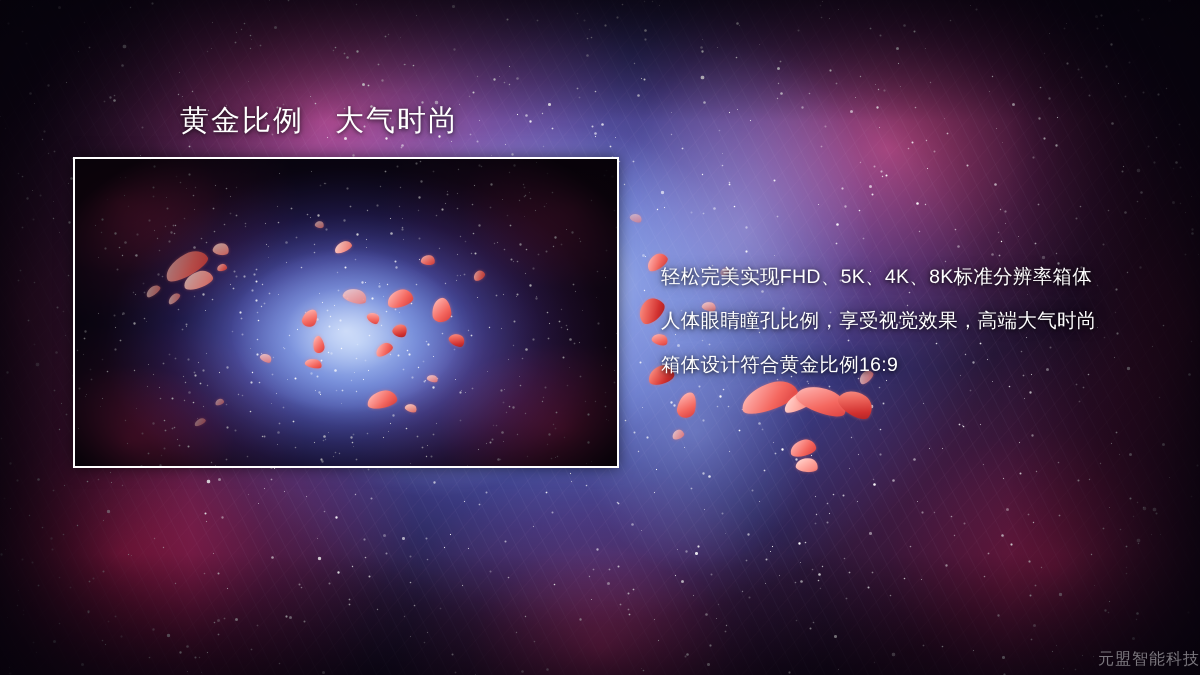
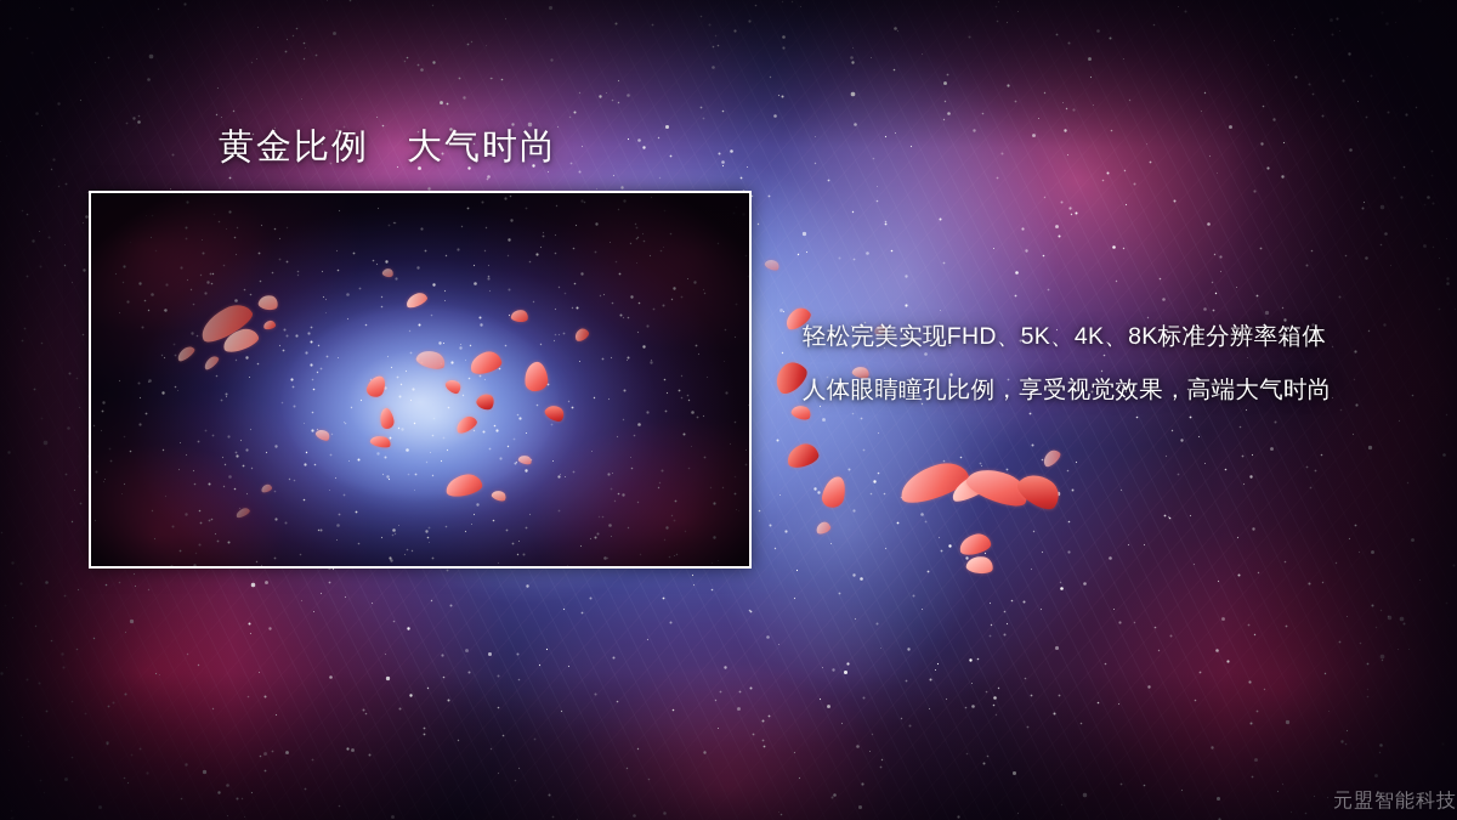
  黄金比例 大气时尚
  轻松完美实现FHD、5K、4K、8K标准分辨率箱体
  人体眼睛瞳孔比例，享受视觉效果，高端大气时尚
- 箱体设计符合黄金比例16:9
  元盟智能科技
